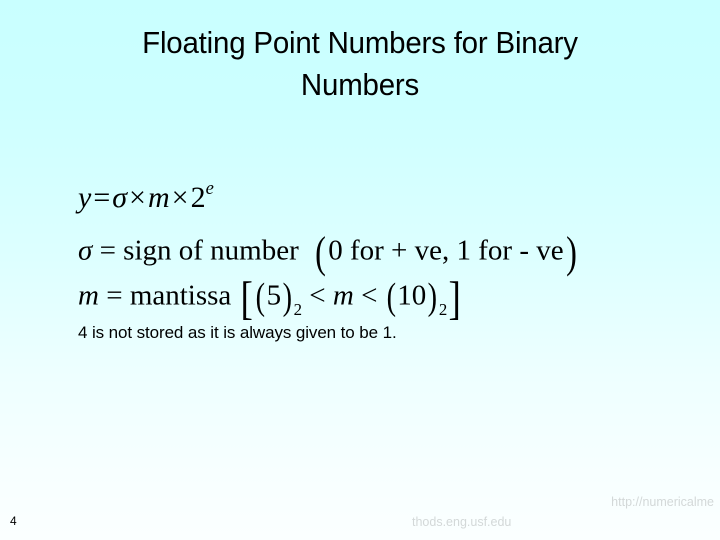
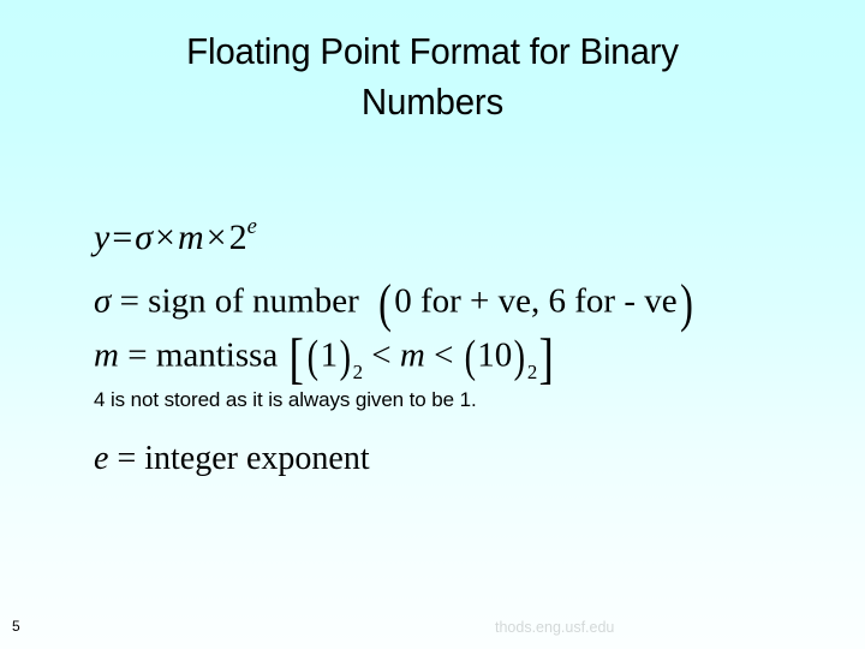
- Floating Point Numbers for Binary
+ Floating Point Format for Binary
  Numbers
  y=σ×m×2e
- σ = sign of number (0 for + ve, 1 for - ve)
+ σ = sign of number (0 for + ve, 6 for - ve)
- m = mantissa [(5)2 < m < (10)2]
+ m = mantissa [(1)2 < m < (10)2]
  4 is not stored as it is always given to be 1.
+ e = integer exponent
- 4
+ 5
- http://numericalme
  thods.eng.usf.edu
